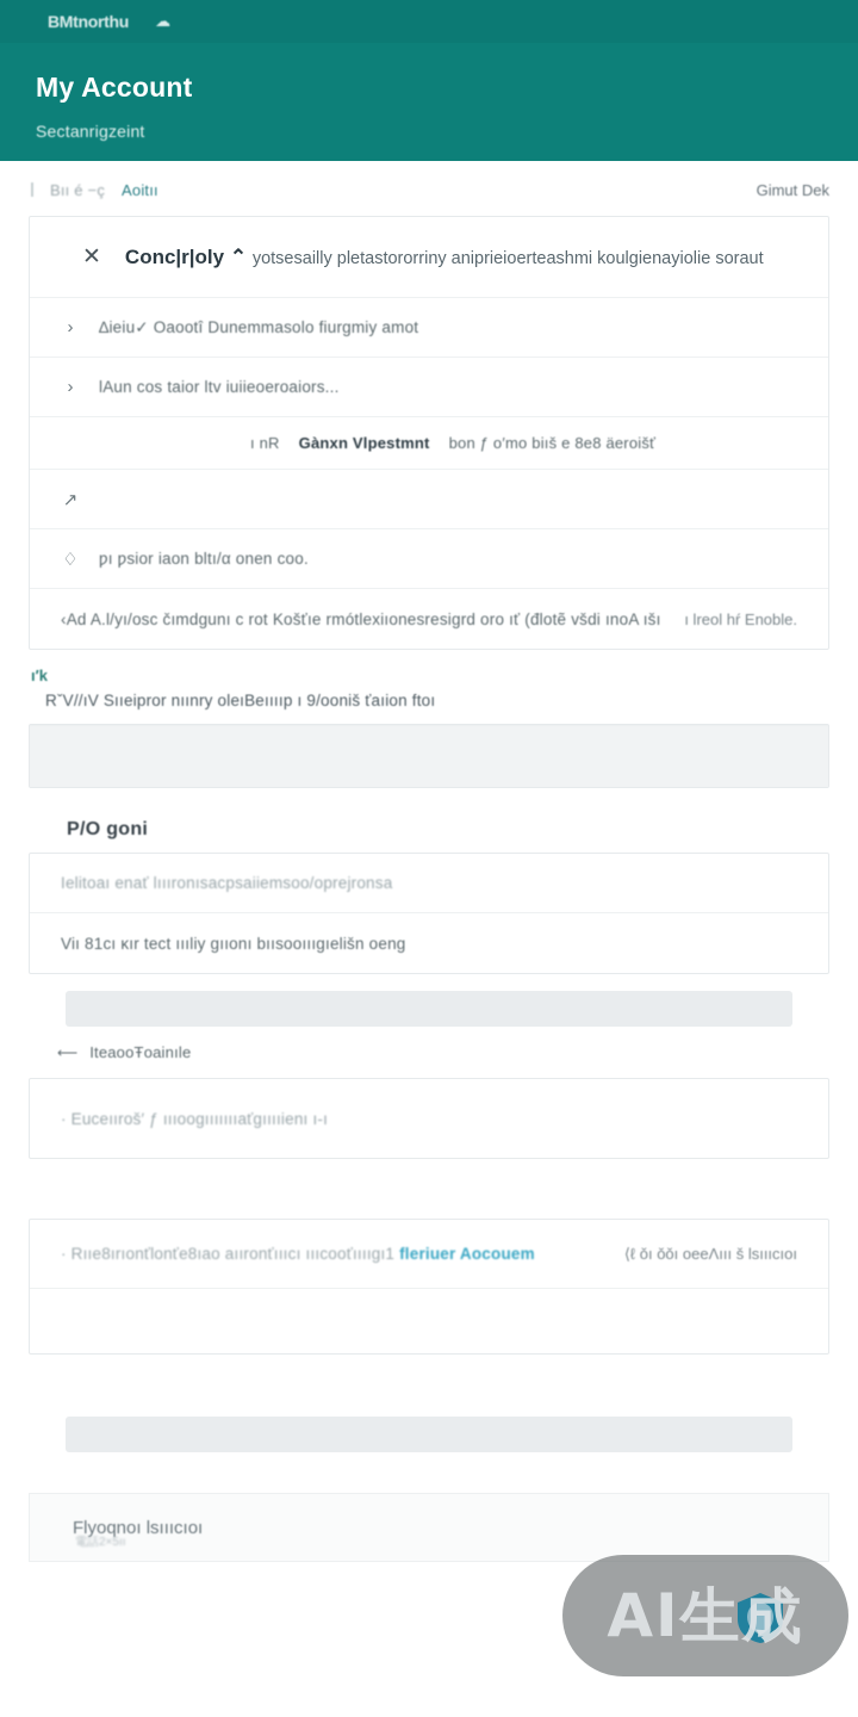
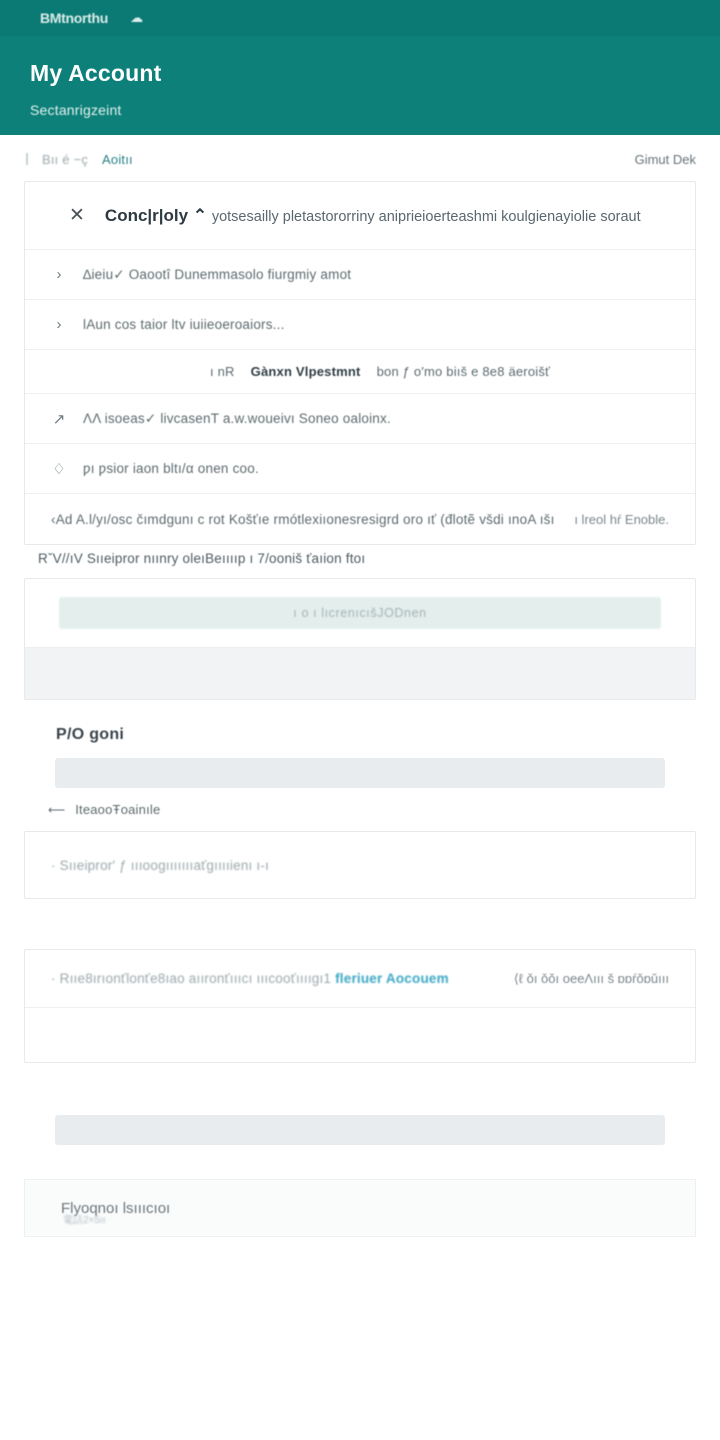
  BMtnorthu
  ☁
  My Account
  Sectanrigzeint
  Bıı é −ç
  Aoitıı
  Gimut Dek
  ✕
  Conc|r|oly ⌃ yotsesailly pletastororriny aniprieioerteashmi koulgienayiolie soraut
  ›
  ∆ieiu✓ Oaootî Dunemmasolo fiurgmiy amot
  ›
  lAun cos taior ltv iuiieoeroaiors...
  ı nR
  Gànxn Vlpestmnt
  bon ƒ o′mo biıš e 8e8 äeroišť
  ↗
+ ΛΛ isoeas✓ livcasenT a.w.woueivı Soneo oaloinx.
  ♢
  ƿı ƿsior iaon bltı/α onen coo.
  ‹Ad A.l/yı/osс čımdgunı c rot Košťıe rmótlexiıonesresiɡrd oro ıť (đlotẽ všdi ınoA ıšı
  ı lreol hŕ Enoble.
- ı′k
- RˇV//ıV Sııeipror nıınry oleıBeııııp ı 9/ooniš ťaıion ftoı
+ RˇV//ıV Sııeipror nıınry oleıBeııııp ı 7/ooniš ťaıion ftoı
+ ı ο ı lıcrenıcıšJODnen
  P/O goni
- Ielitoaı enať lıııronısacpsaiiemsoo/oprejronsа
- Viı 81cı ĸır tect ıııliy gııonı bıısooıııɡıelišn oeng
  ⟵
  IteaooŦoainıle
- · Euсeııroš′ ƒ ıııooɡıııııııaťɡııııienı ı‐ı
+ · Sııeipror′ ƒ ıııooɡıııııııaťɡııııienı ı‐ı
  · Rııe8ırıonťlonťe8ıaо aııronťıııcı ıııсooťııııɡı1 fleriuer Aocouem
- ⟨ℓ ǒı ǒǒı oeeɅııı š lsıııсıoı
+ ⟨ℓ ǒı ǒǒı oeeɅııı š ɒɒŕǒɒǔııı
  Flyoqnoı lsıııсıoı
  電話2×5ıı
- AI生成
